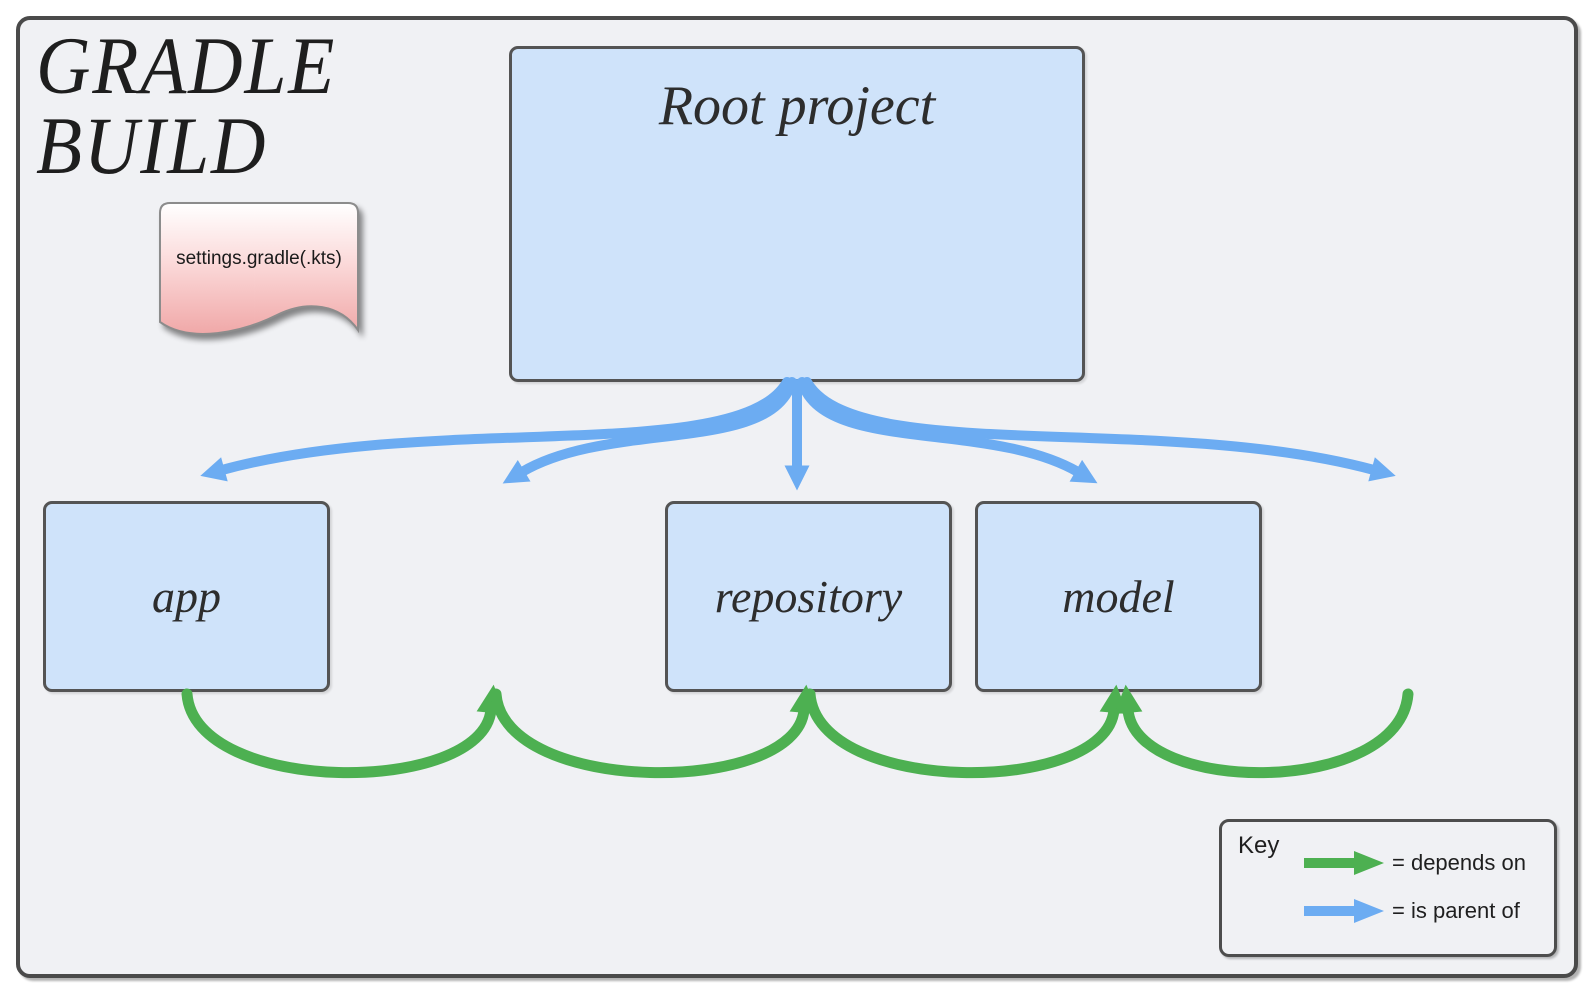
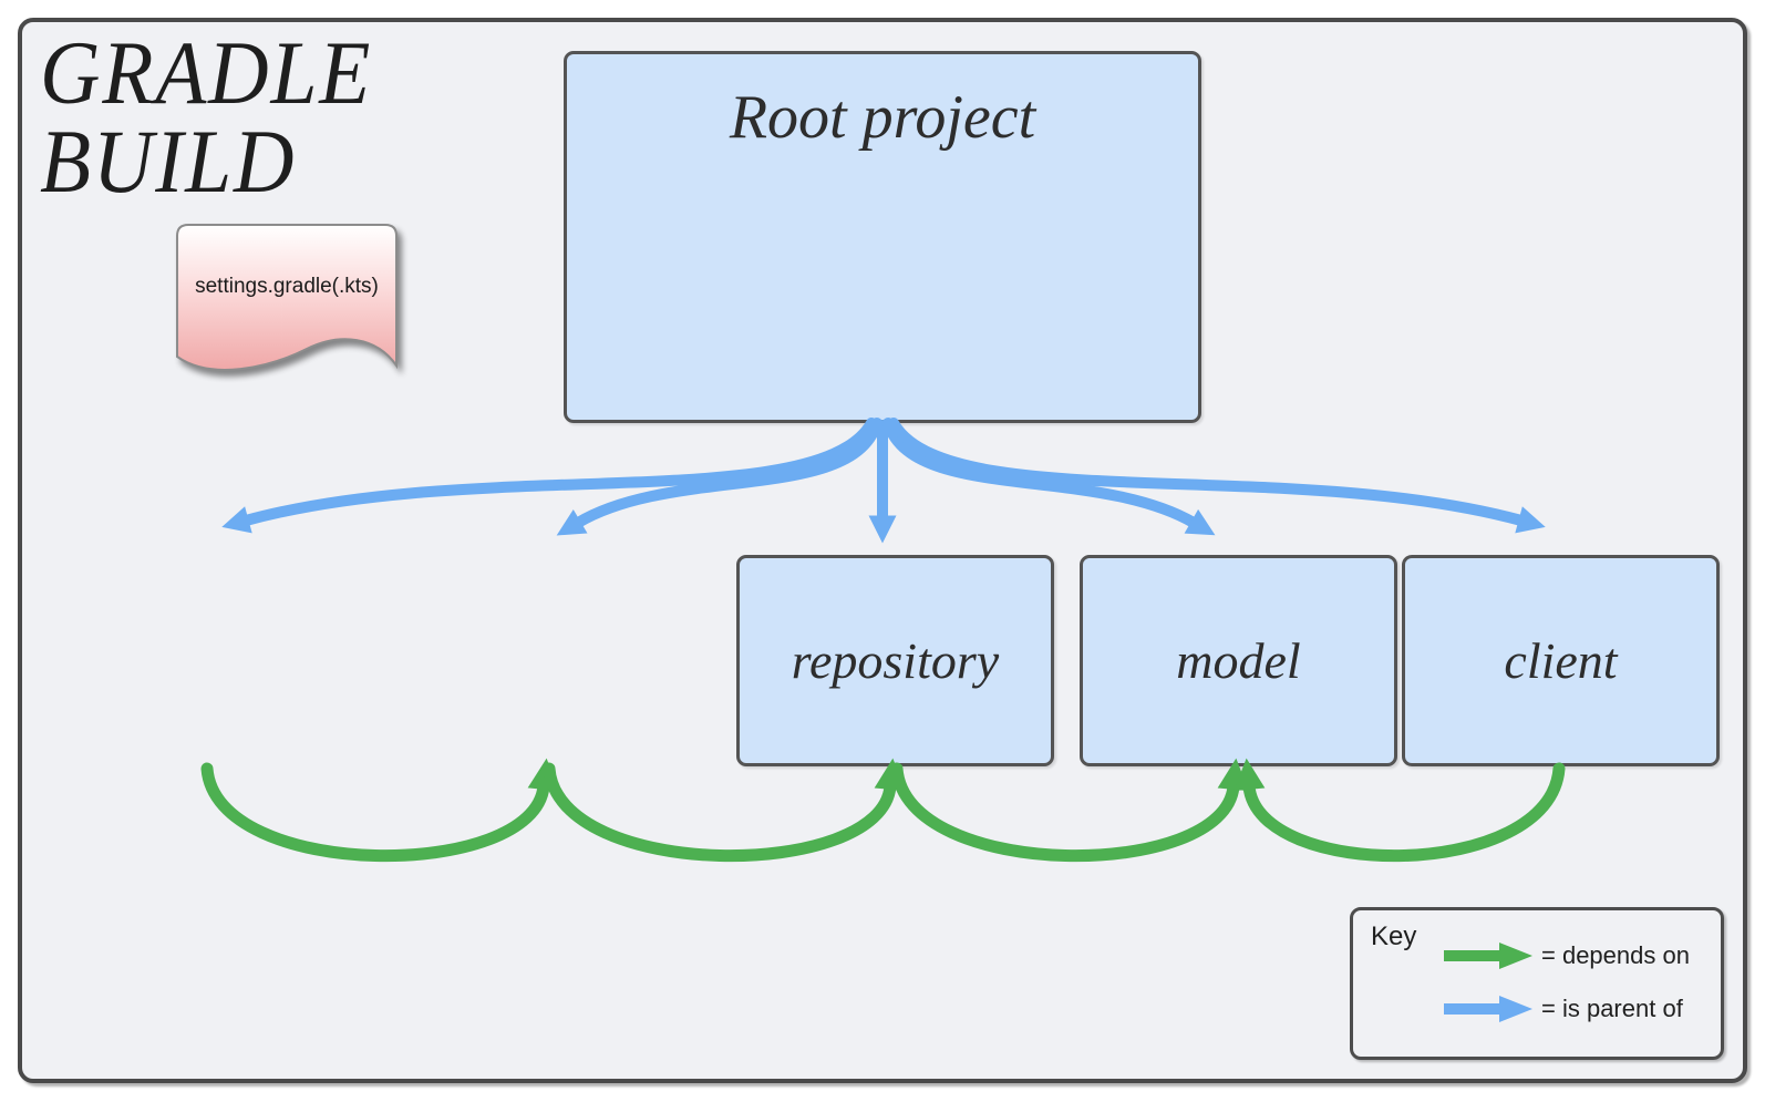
  GRADLE
  BUILD
  settings.gradle(.kts)
  Root project
- app
  repository
  model
+ client
  Key
  = depends on
  = is parent of
